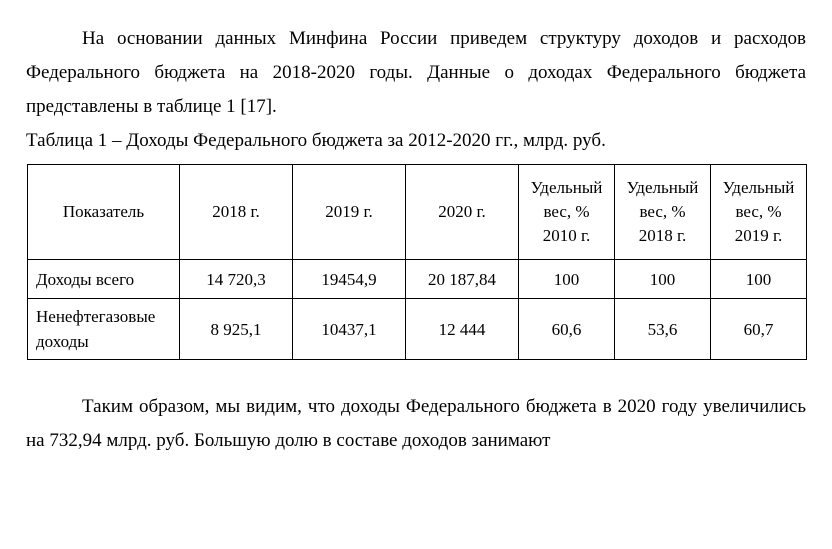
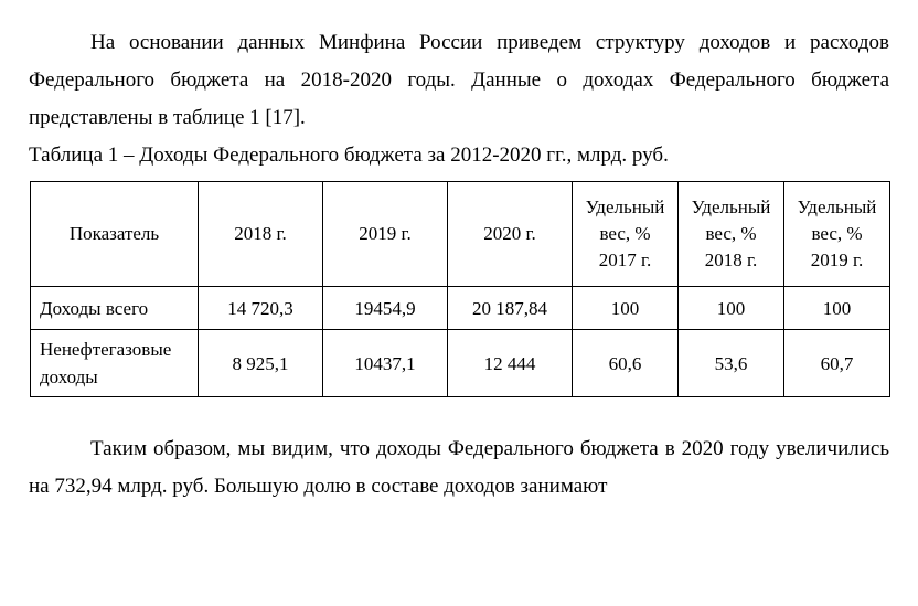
  На основании данных Минфина России приведем структуру доходов и расходов Федерального бюджета на 2018-2020 годы. Данные о доходах Федерального бюджета представлены в таблице 1 [17].
  Таблица 1 – Доходы Федерального бюджета за 2012-2020 гг., млрд. руб.
- Показатель	2018 г.	2019 г.	2020 г.	Удельный вес, % 2010 г.	Удельный вес, % 2018 г.	Удельный вес, % 2019 г.
+ Показатель	2018 г.	2019 г.	2020 г.	Удельный вес, % 2017 г.	Удельный вес, % 2018 г.	Удельный вес, % 2019 г.
  Доходы всего	14 720,3	19454,9	20 187,84	100	100	100
  Ненефтегазовые доходы	8 925,1	10437,1	12 444	60,6	53,6	60,7
  Таким образом, мы видим, что доходы Федерального бюджета в 2020 году увеличились на 732,94 млрд. руб. Большую долю в составе доходов занимают
